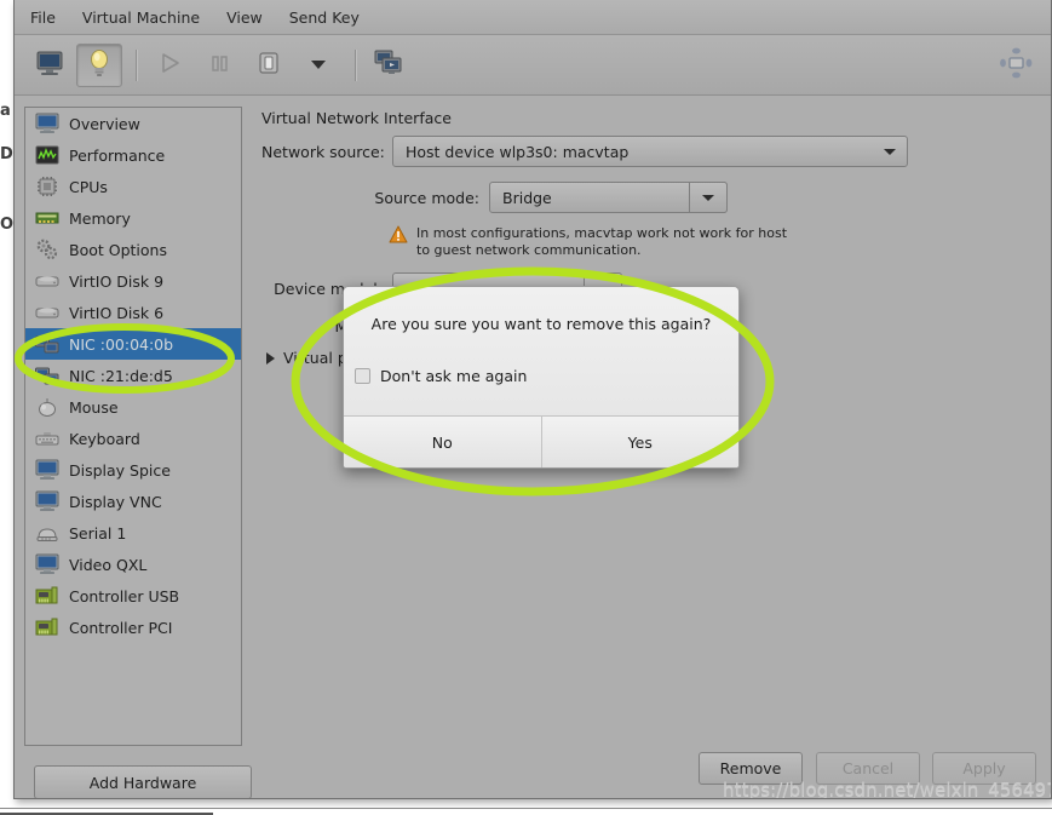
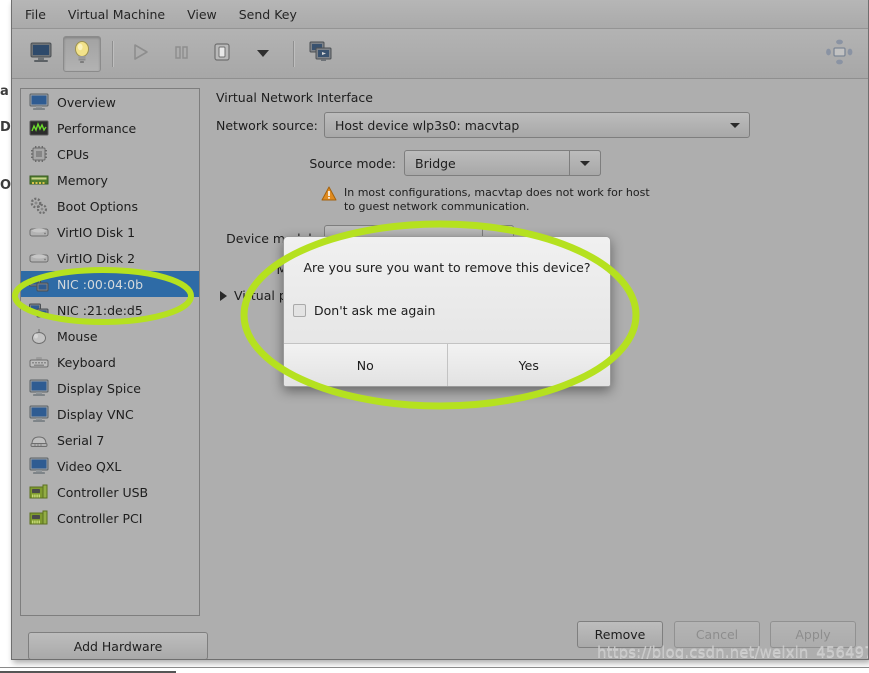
  a
  D
  O
  File
  Virtual Machine
  View
  Send Key
  Overview
  Performance
  CPUs
  Memory
  Boot Options
- VirtIO Disk 9
+ VirtIO Disk 1
- VirtIO Disk 6
+ VirtIO Disk 2
  NIC :00:04:0b
  NIC :21:de:d5
  Mouse
  Keyboard
  Display Spice
  Display VNC
- Serial 1
+ Serial 7
  Video QXL
  Controller USB
  Controller PCI
  Add Hardware
  Virtual Network Interface
  Network source:
  Host device wlp3s0: macvtap
  Source mode:
  Bridge
- In most configurations, macvtap work not work for host
+ In most configurations, macvtap does not work for host
  to guest network communication.
  Vitual
  Remove
  Cancel
  Apply
- Are you sure you want to remove this again?
+ Are you sure you want to remove this device?
  Don't ask me again
  No
  Yes
  https://blog.csdn.net/weixin_45649
